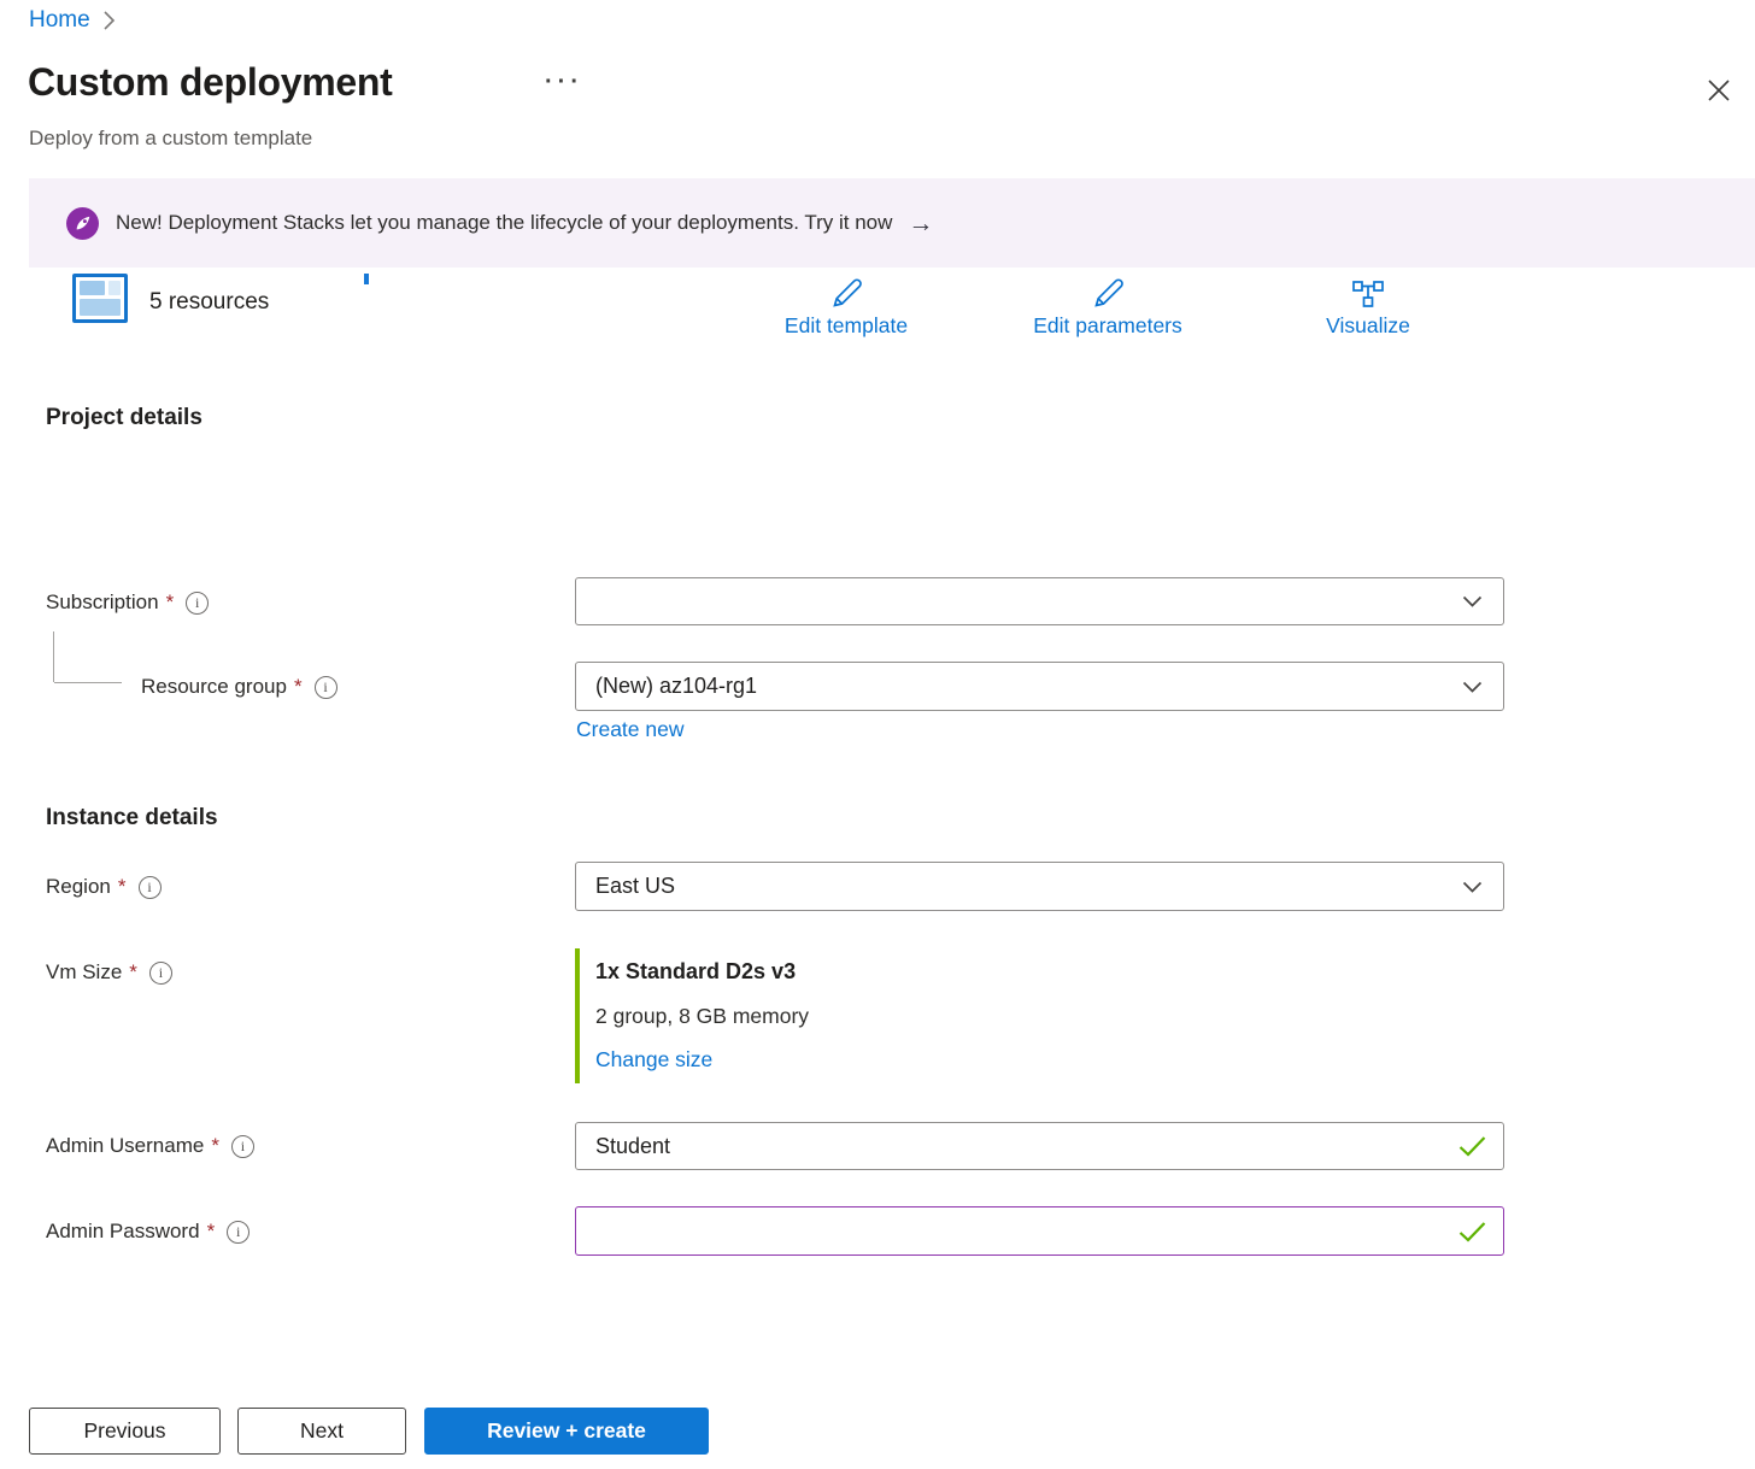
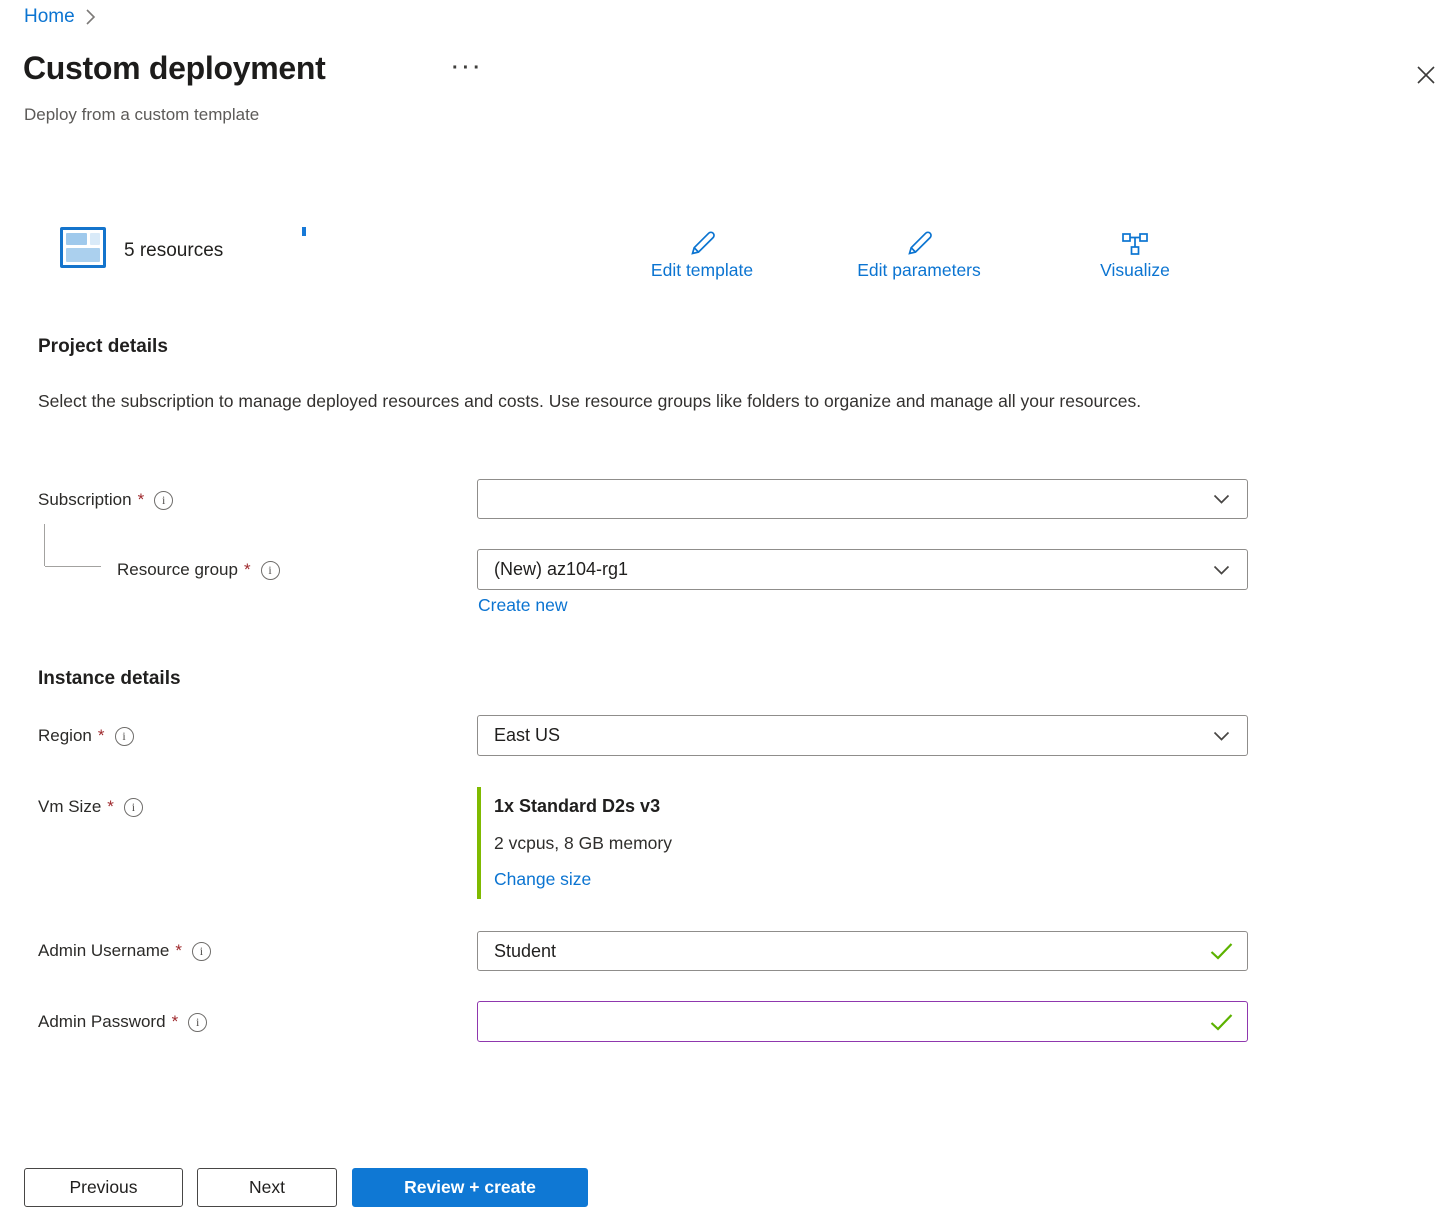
  Home
  Custom deployment
  ···
  Deploy from a custom template
- New! Deployment Stacks let you manage the lifecycle of your deployments. Try it now
- →
  5 resources
  Edit template
  Edit parameters
  Visualize
  Project details
+ Select the subscription to manage deployed resources and costs. Use resource groups like folders to organize and manage all your resources.
  Subscription
  *
  i
  Resource group
  *
  i
  (New) az104-rg1
  Create new
  Instance details
  Region
  *
  i
  East US
  Vm Size
  *
  i
  1x Standard D2s v3
- 2 group, 8 GB memory
+ 2 vcpus, 8 GB memory
  Change size
  Admin Username
  *
  i
  Student
  Admin Password
  *
  i
  Previous
  Next
  Review + create
